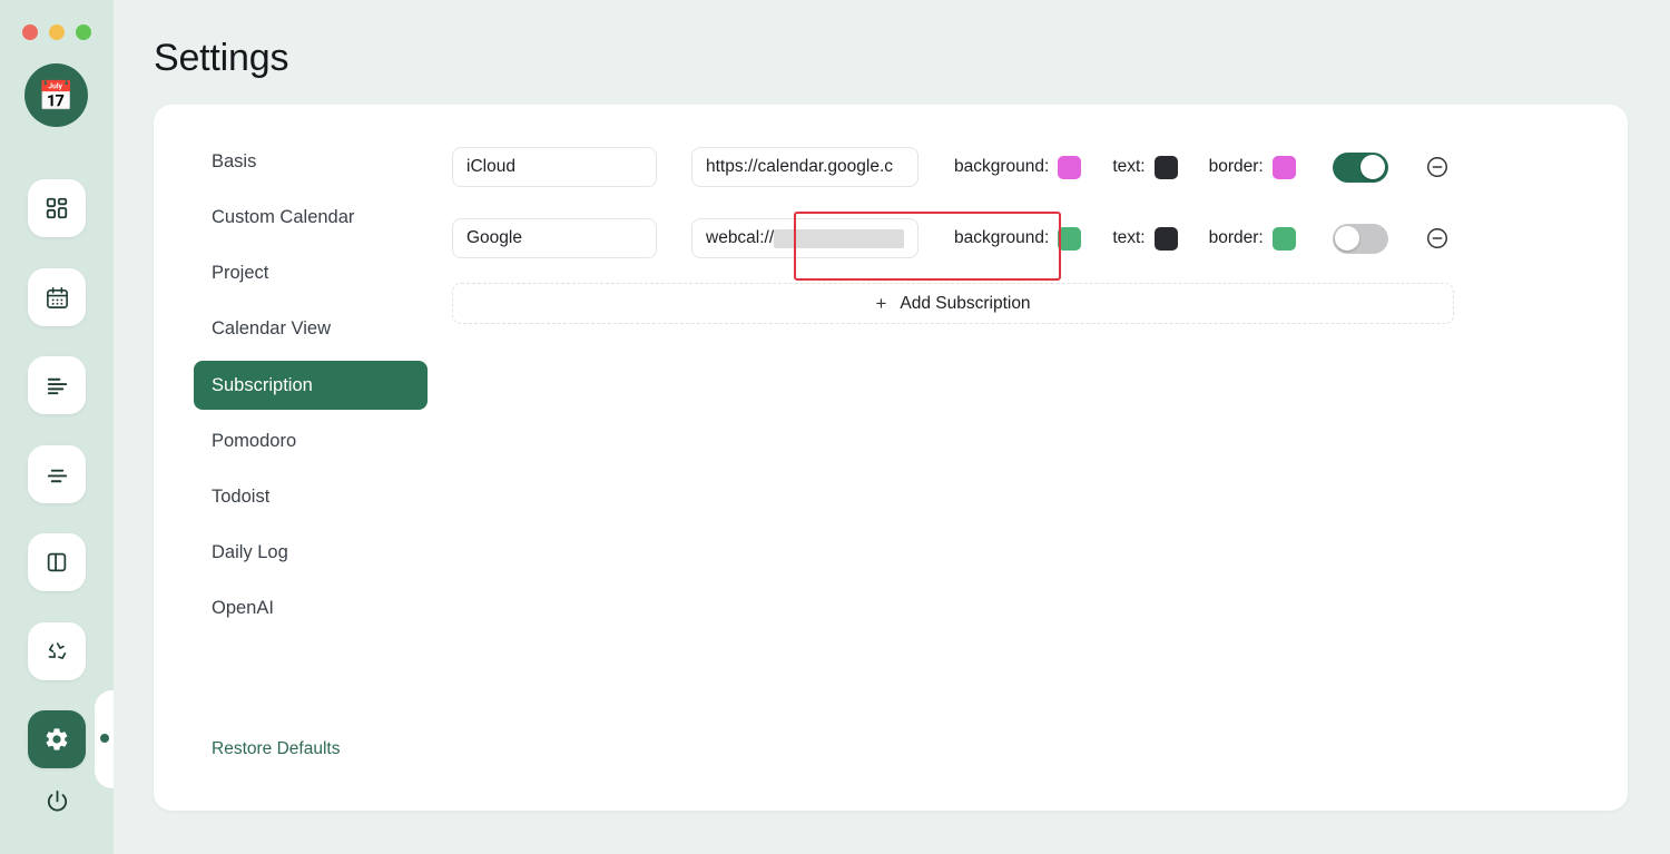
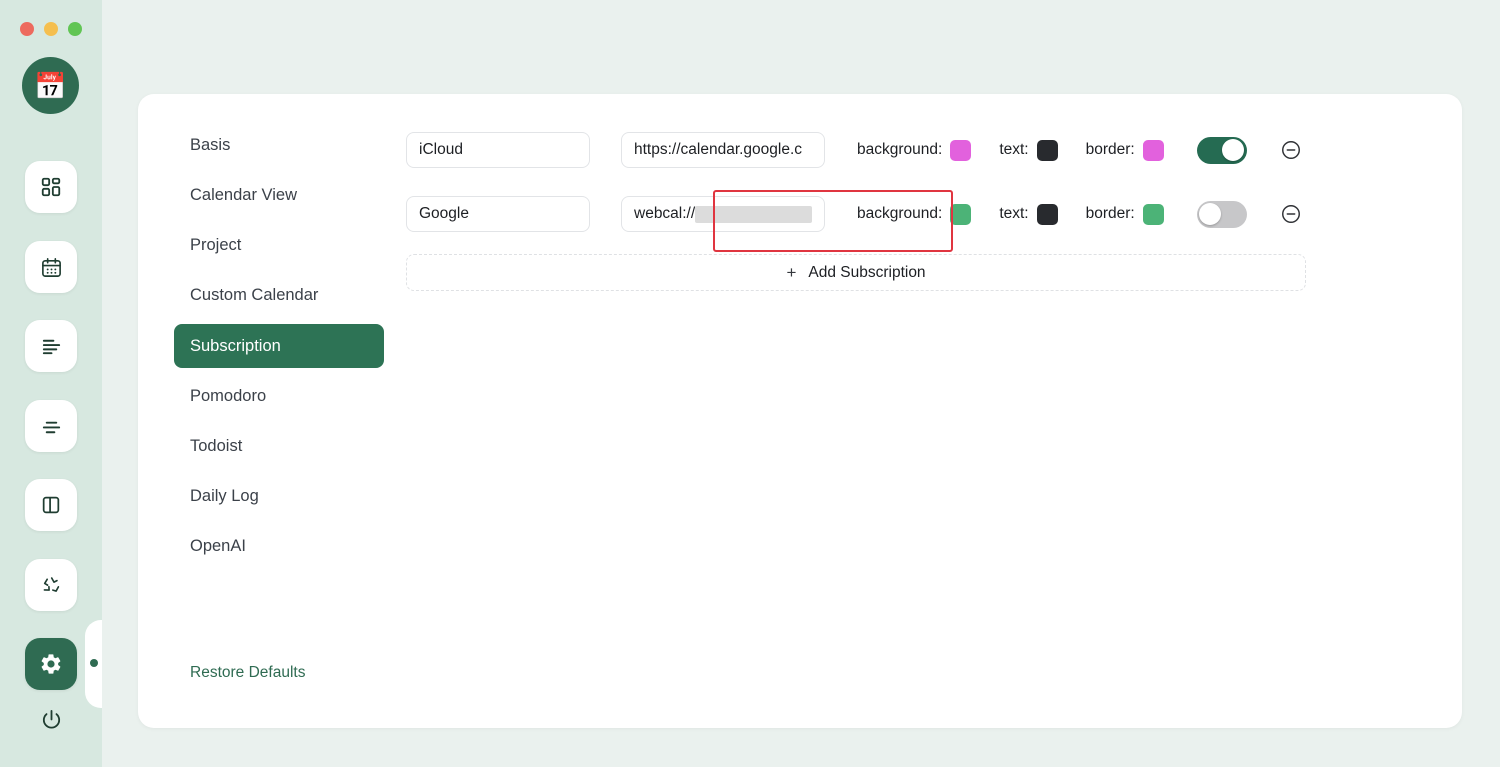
  📅
- Settings
  Basis
- Custom Calendar
+ Calendar View
  Project
- Calendar View
+ Custom Calendar
  Subscription
  Pomodoro
  Todoist
  Daily Log
  OpenAI
  Restore Defaults
  iCloud
  https://calendar.google.c
  background:
  text:
  border:
  Google
  webcal://
  background:
  text:
  border:
  +
  Add Subscription
